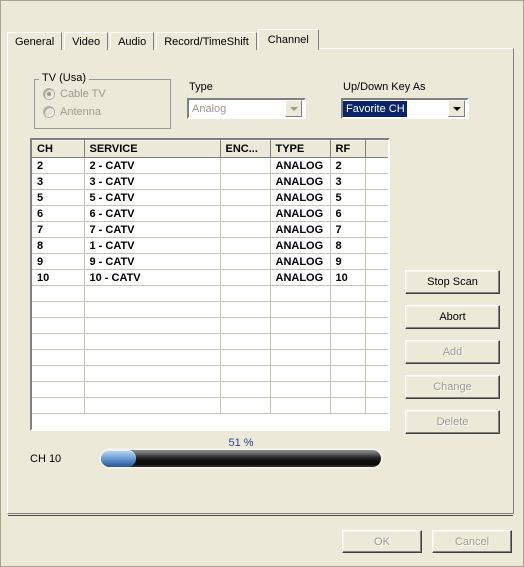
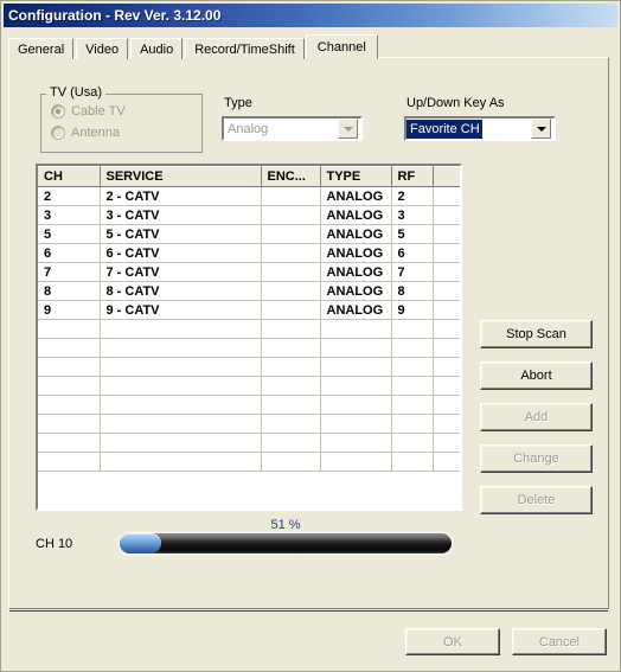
+ Configuration - Rev Ver. 3.12.00
  General
  Video
  Audio
  Record/TimeShift
  Channel
  Cable TV
  Antenna
  TV (Usa)
  Type
  Analog
  Up/Down Key As
  Favorite CH
  CH	SERVICE	ENC...	TYPE	RF
  2	2 - CATV		ANALOG	2
  3	3 - CATV		ANALOG	3
  5	5 - CATV		ANALOG	5
  6	6 - CATV		ANALOG	6
  7	7 - CATV		ANALOG	7
- 8	1 - CATV		ANALOG	8
+ 8	8 - CATV		ANALOG	8
  9	9 - CATV		ANALOG	9
- 10	10 - CATV		ANALOG	10
  Stop Scan
  Abort
  Add
  Change
  Delete
  CH 10
  51 %
  OK
  Cancel
